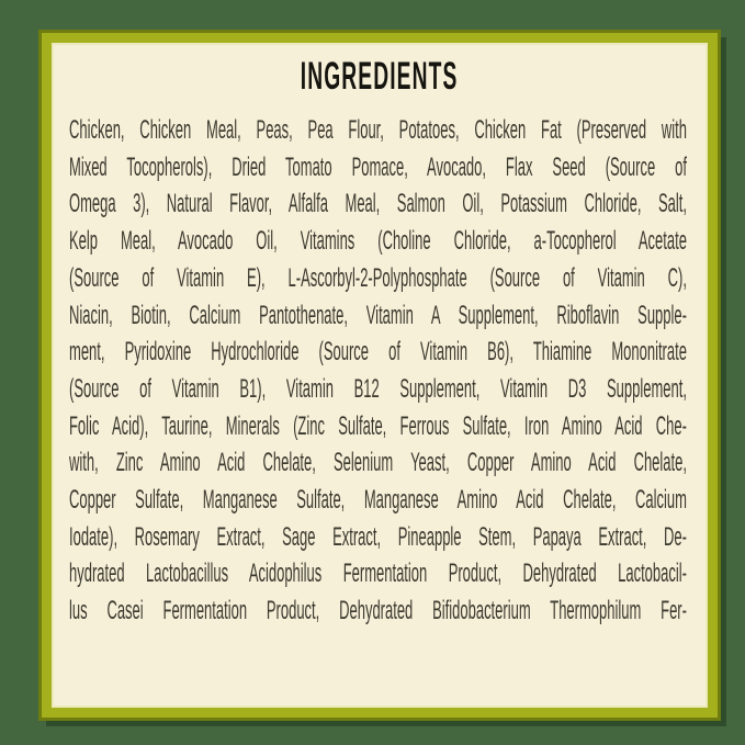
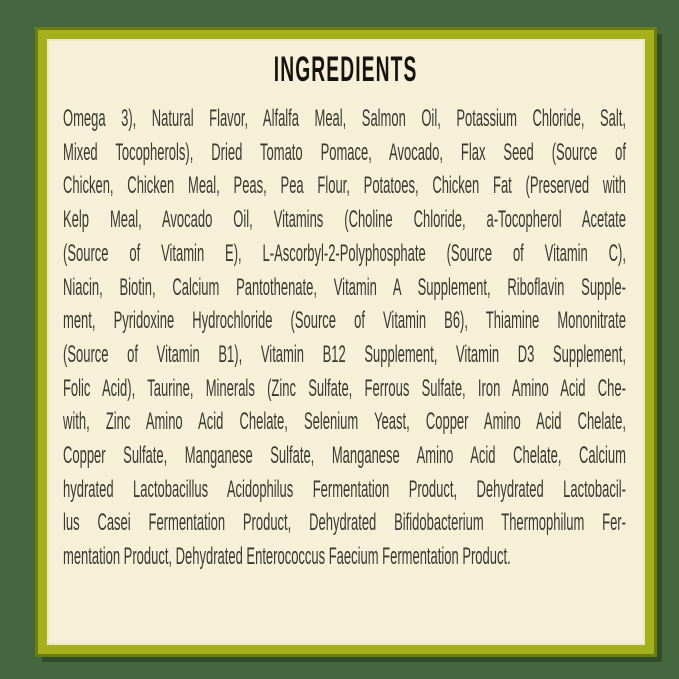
  INGREDIENTS
- Chicken, Chicken Meal, Peas, Pea Flour, Potatoes, Chicken Fat (Preserved with
+ Omega 3), Natural Flavor, Alfalfa Meal, Salmon Oil, Potassium Chloride, Salt,
  Mixed Tocopherols), Dried Tomato Pomace, Avocado, Flax Seed (Source of
- Omega 3), Natural Flavor, Alfalfa Meal, Salmon Oil, Potassium Chloride, Salt,
+ Chicken, Chicken Meal, Peas, Pea Flour, Potatoes, Chicken Fat (Preserved with
  Kelp Meal, Avocado Oil, Vitamins (Choline Chloride, a-Tocopherol Acetate
  (Source of Vitamin E), L-Ascorbyl-2-Polyphosphate (Source of Vitamin C),
  Niacin, Biotin, Calcium Pantothenate, Vitamin A Supplement, Riboflavin Supple-
  ment, Pyridoxine Hydrochloride (Source of Vitamin B6), Thiamine Mononitrate
  (Source of Vitamin B1), Vitamin B12 Supplement, Vitamin D3 Supplement,
  Folic Acid), Taurine, Minerals (Zinc Sulfate, Ferrous Sulfate, Iron Amino Acid Che-
  with, Zinc Amino Acid Chelate, Selenium Yeast, Copper Amino Acid Chelate,
  Copper Sulfate, Manganese Sulfate, Manganese Amino Acid Chelate, Calcium
- Iodate), Rosemary Extract, Sage Extract, Pineapple Stem, Papaya Extract, De-
  hydrated Lactobacillus Acidophilus Fermentation Product, Dehydrated Lactobacil-
  lus Casei Fermentation Product, Dehydrated Bifidobacterium Thermophilum Fer-
+ mentation Product, Dehydrated Enterococcus Faecium Fermentation Product.
